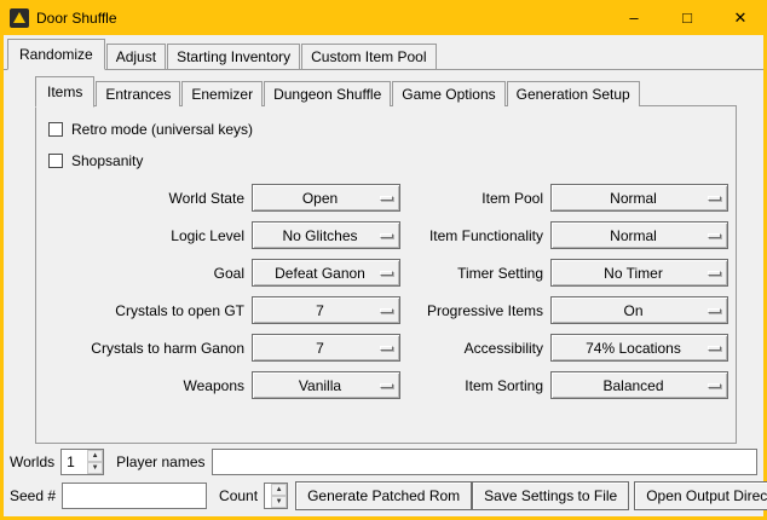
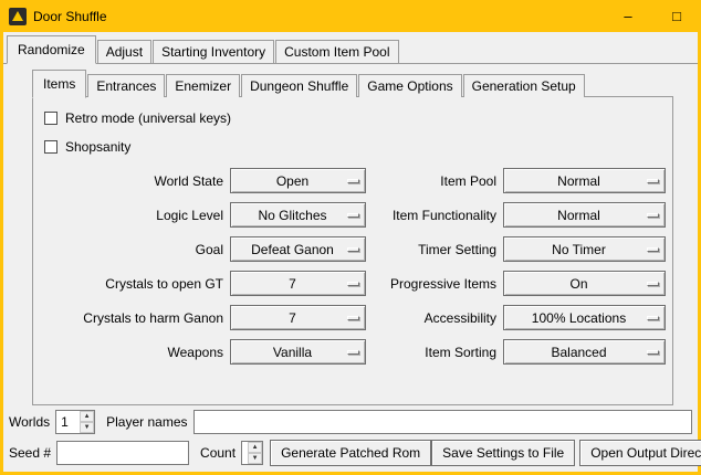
  Door Shuffle
  –
  □
- ✕
  Randomize
  Adjust
  Starting Inventory
  Custom Item Pool
  Items
  Entrances
  Enemizer
  Dungeon Shuffle
  Game Options
  Generation Setup
  Retro mode (universal keys)
  Shopsanity
  World State
  Open
  Item Pool
  Normal
  Logic Level
  No Glitches
  Item Functionality
  Normal
  Goal
  Defeat Ganon
  Timer Setting
  No Timer
  Crystals to open GT
  7
  Progressive Items
  On
  Crystals to harm Ganon
  7
  Accessibility
- 74% Locations
+ 100% Locations
  Weapons
  Vanilla
  Item Sorting
  Balanced
  Worlds
  1
  Player names
  Seed #
  Count
  Generate Patched Rom
  Save Settings to File
  Open Output Direc
